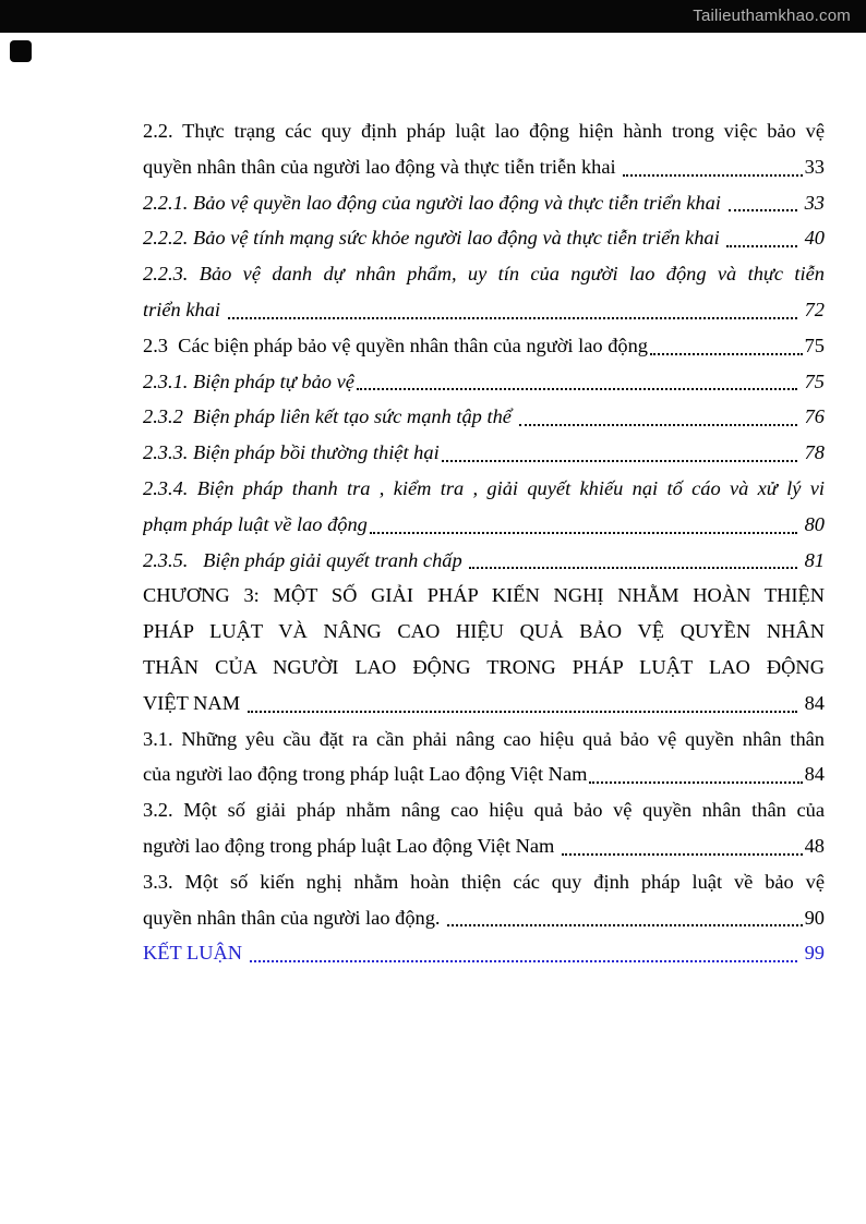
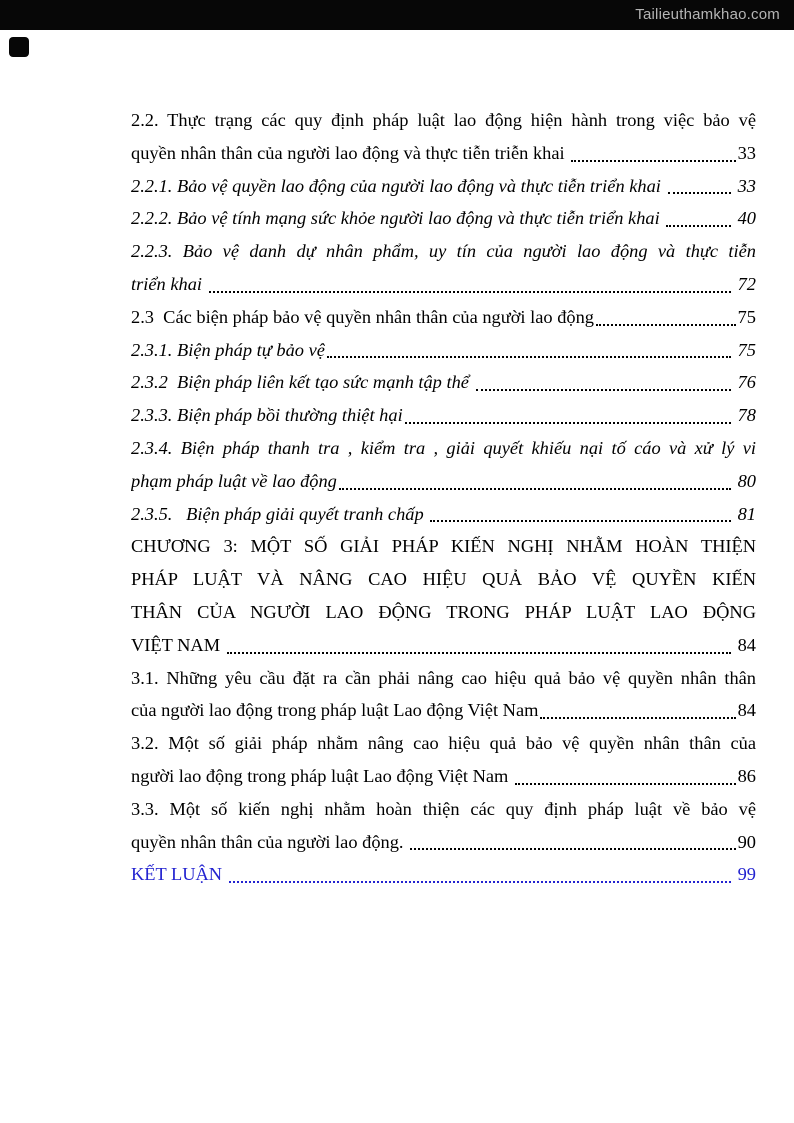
  Tailieuthamkhao.com
  2.2. Thực trạng các quy định pháp luật lao động hiện hành trong việc bảo vệ
  quyền nhân thân của người lao động và thực tiễn triễn khai
  33
  2.2.1. Bảo vệ quyền lao động của người lao động và thực tiễn triển khai
  33
  2.2.2. Bảo vệ tính mạng sức khỏe người lao động và thực tiễn triển khai
  40
  2.2.3. Bảo vệ danh dự nhân phẩm, uy tín của người lao động và thực tiễn
  triển khai
  72
  2.3 Các biện pháp bảo vệ quyền nhân thân của người lao động
  75
  2.3.1. Biện pháp tự bảo vệ
  75
  2.3.2 Biện pháp liên kết tạo sức mạnh tập thể
  76
  2.3.3. Biện pháp bồi thường thiệt hại
  78
  2.3.4. Biện pháp thanh tra , kiểm tra , giải quyết khiếu nại tố cáo và xử lý vi
  phạm pháp luật về lao động
  80
  2.3.5. Biện pháp giải quyết tranh chấp
  81
  CHƯƠNG 3: MỘT SỐ GIẢI PHÁP KIẾN NGHỊ NHẰM HOÀN THIỆN
- PHÁP LUẬT VÀ NÂNG CAO HIỆU QUẢ BẢO VỆ QUYỀN NHÂN
+ PHÁP LUẬT VÀ NÂNG CAO HIỆU QUẢ BẢO VỆ QUYỀN KIẾN
  THÂN CỦA NGƯỜI LAO ĐỘNG TRONG PHÁP LUẬT LAO ĐỘNG
  VIỆT NAM
  84
  3.1. Những yêu cầu đặt ra cần phải nâng cao hiệu quả bảo vệ quyền nhân thân
  của người lao động trong pháp luật Lao động Việt Nam
  84
  3.2. Một số giải pháp nhằm nâng cao hiệu quả bảo vệ quyền nhân thân của
  người lao động trong pháp luật Lao động Việt Nam
- 48
+ 86
  3.3. Một số kiến nghị nhằm hoàn thiện các quy định pháp luật về bảo vệ
  quyền nhân thân của người lao động.
  90
  KẾT LUẬN
  99
